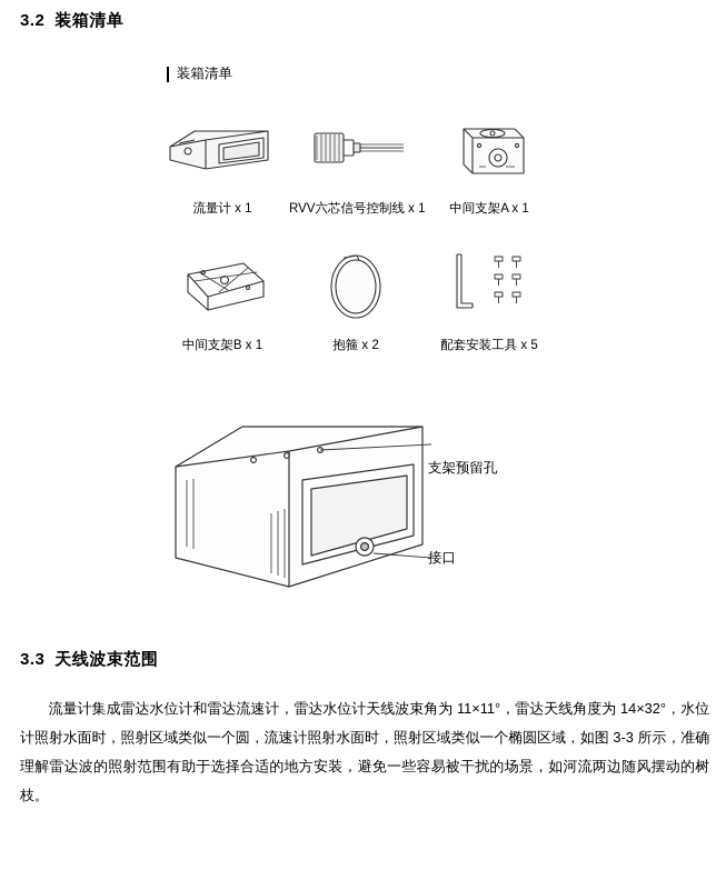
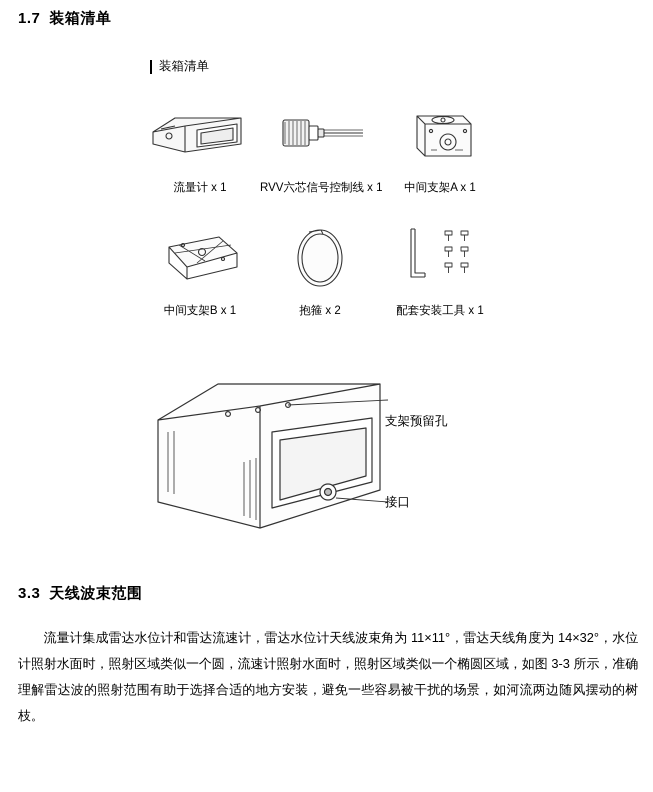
- 3.2 装箱清单
+ 1.7 装箱清单
  装箱清单
  流量计 x 1
  RVV六芯信号控制线 x 1
  中间支架A x 1
  中间支架B x 1
  抱箍 x 2
- 配套安装工具 x 5
+ 配套安装工具 x 1
  支架预留孔
  接口
  3.3 天线波束范围
  流量计集成雷达水位计和雷达流速计，雷达水位计天线波束角为 11×11°，雷达天线角度为 14×32°，水位计照射水面时，照射区域类似一个圆，流速计照射水面时，照射区域类似一个椭圆区域，如图 3-3 所示，准确理解雷达波的照射范围有助于选择合适的地方安装，避免一些容易被干扰的场景，如河流两边随风摆动的树枝。
